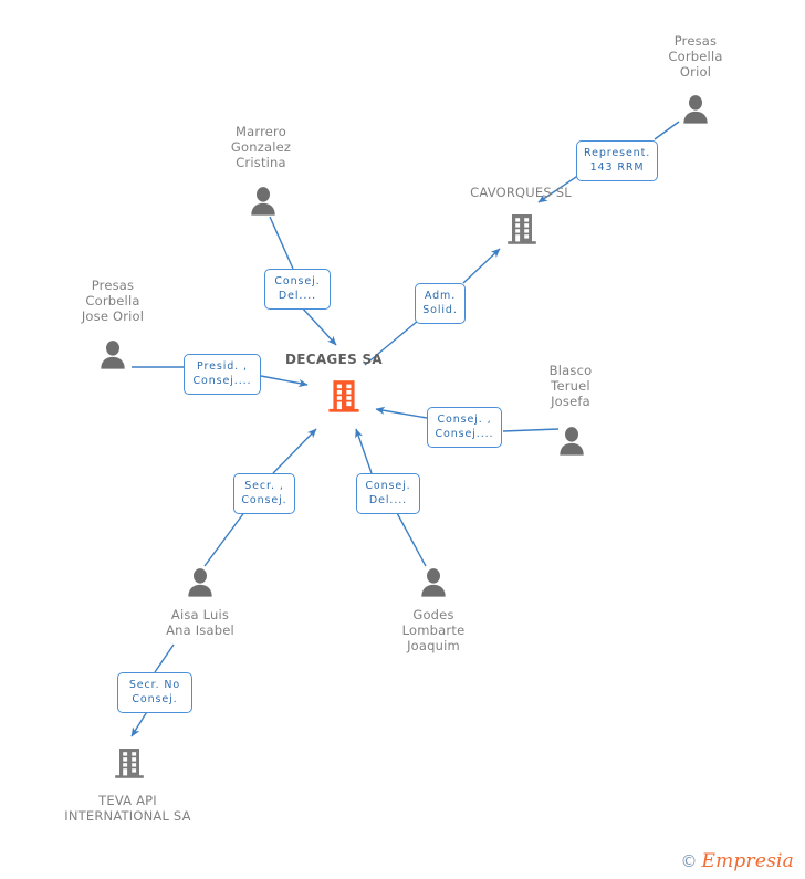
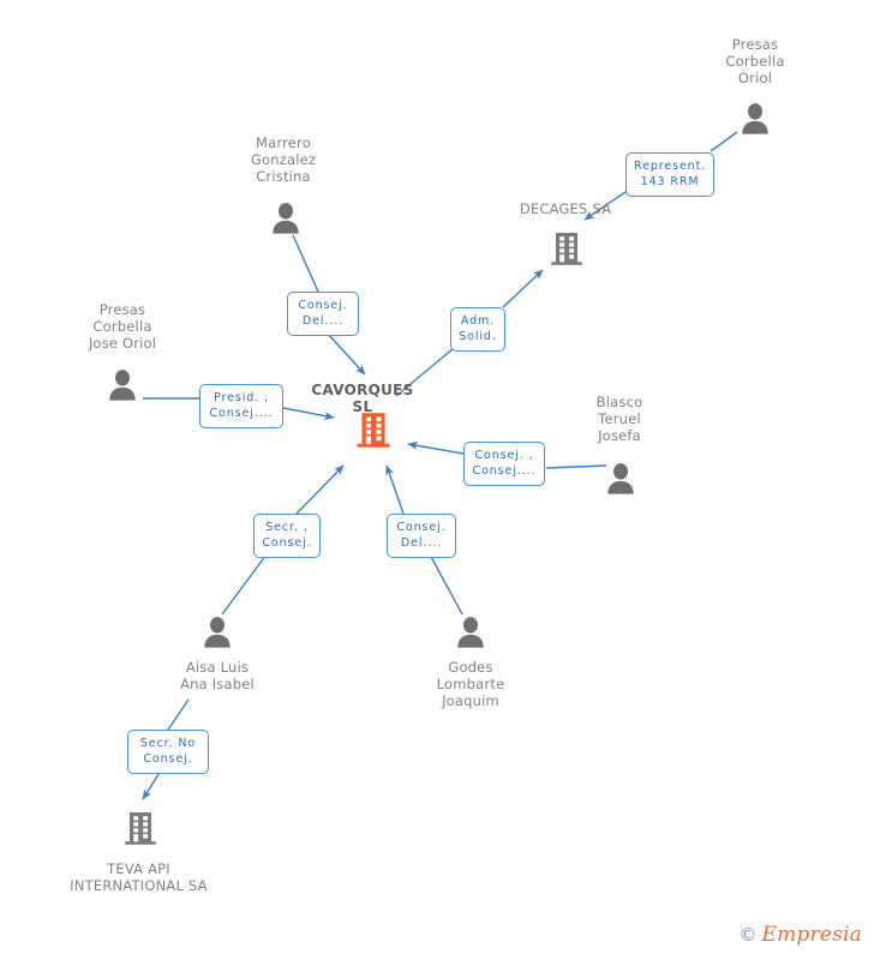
  Presas
  Corbella
  Oriol
  Marrero
  Gonzalez
  Cristina
- CAVORQUES SL
+ DECAGES SA
  Presas
  Corbella
  Jose Oriol
- DECAGES SA
+ CAVORQUES SL
  Blasco
  Teruel
  Josefa
  Aisa Luis
  Ana Isabel
  Godes
  Lombarte
  Joaquim
  TEVA API
  INTERNATIONAL SA
  Represent.
  143 RRM
  Consej.
  Del....
  Adm.
  Solid.
  Presid. ,
  Consej....
  Consej. ,
  Consej....
  Secr. ,
  Consej.
  Consej.
  Del....
  Secr. No
  Consej.
  ©
  Empresia
